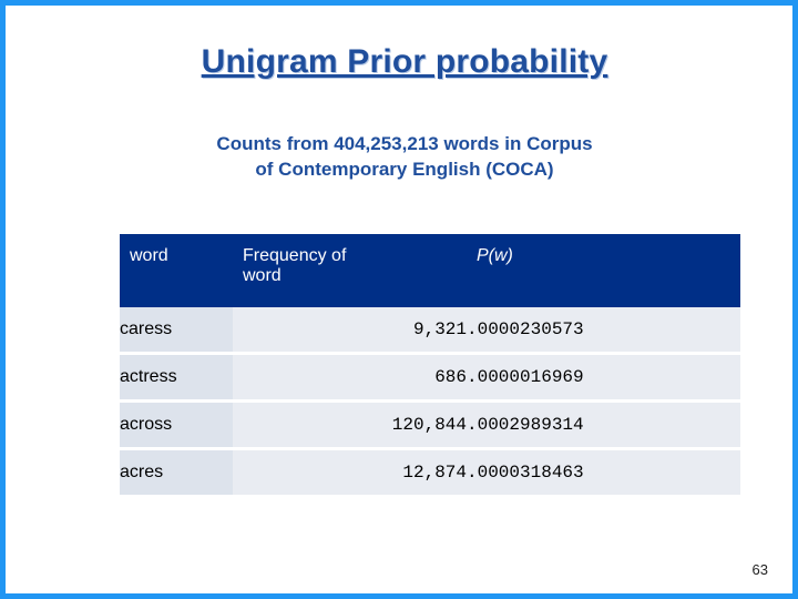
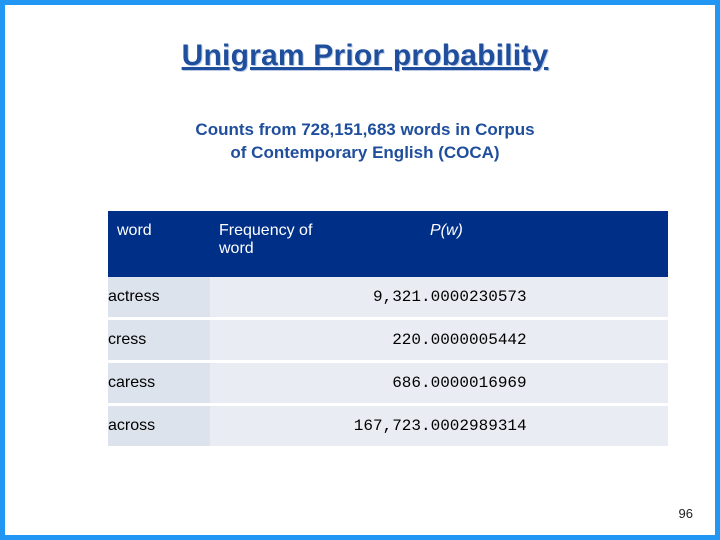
  Unigram Prior probability
- Counts from 404,253,213 words in Corpus
+ Counts from 728,151,683 words in Corpus
  of Contemporary English (COCA)
  word	Frequency of word	P(w)
- caress	9,321	.0000230573
+ actress	9,321	.0000230573
+ cress	220	.0000005442
- actress	686	.0000016969
+ caress	686	.0000016969
- across	120,844	.0002989314
+ across	167,723	.0002989314
- acres	12,874	.0000318463
- 63
+ 96
